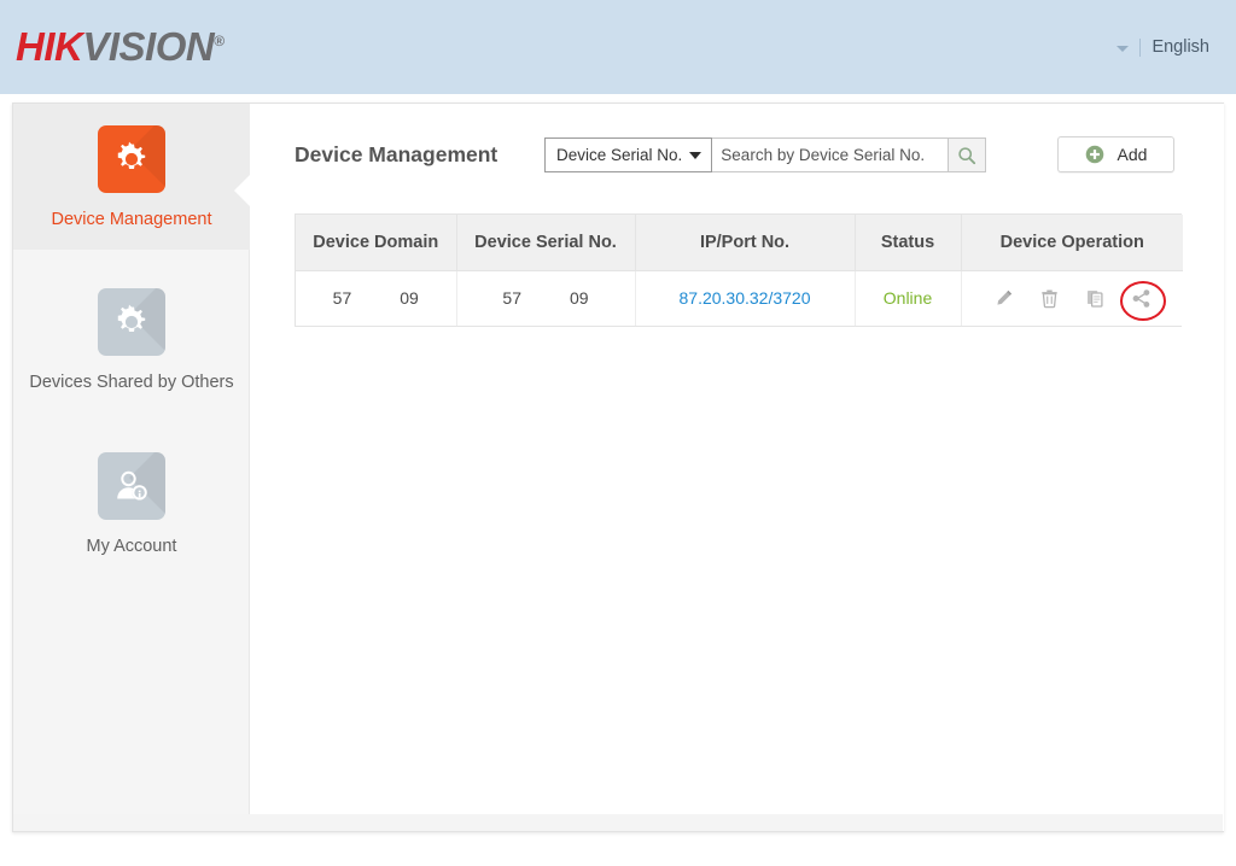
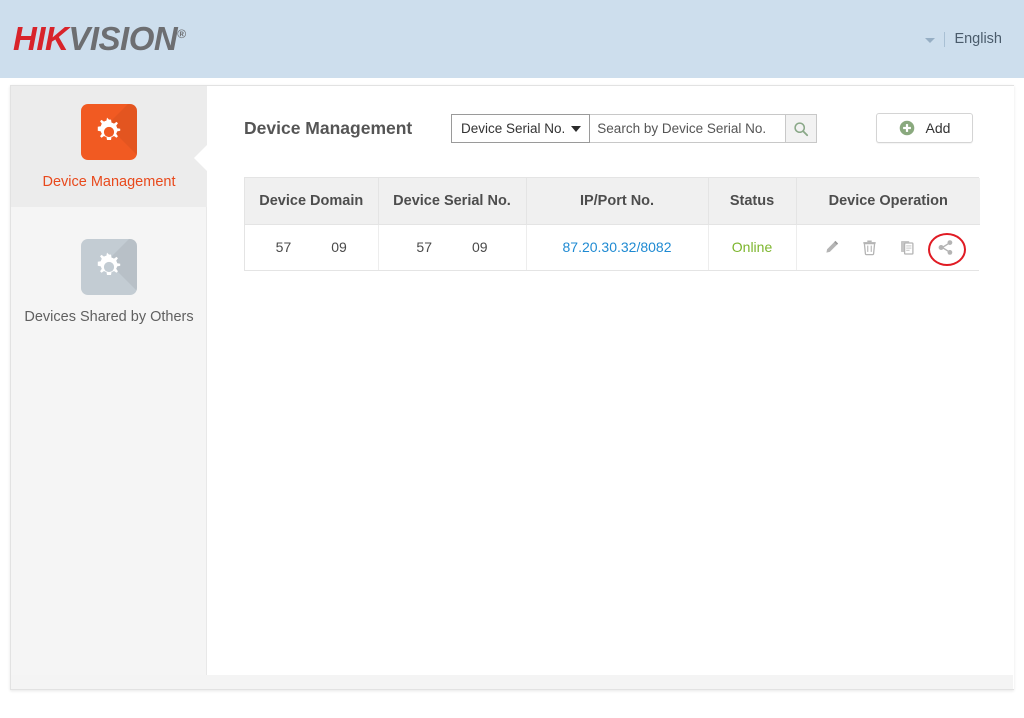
  HIKVISION®
  English
  Device Management
  Devices Shared by Others
- My Account
  Device Management
  Device Serial No.
  Search by Device Serial No.
  Add
  Device Domain	Device Serial No.	IP/Port No.	Status	Device Operation
- 57 09	57 09	87.20.30.32/3720	Online
+ 57 09	57 09	87.20.30.32/8082	Online
